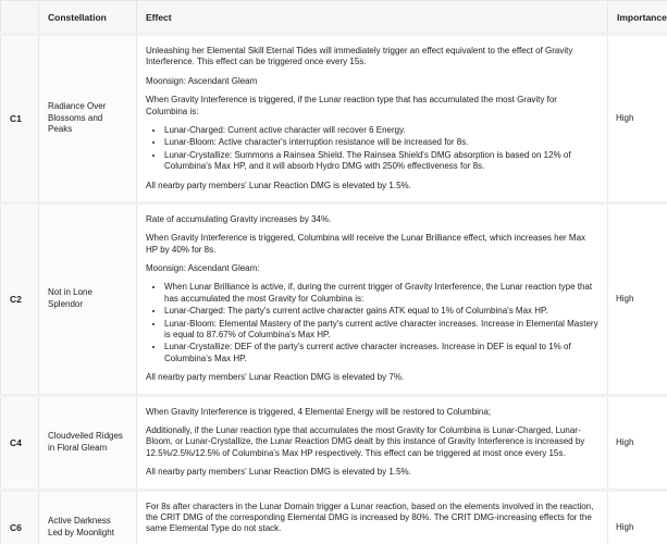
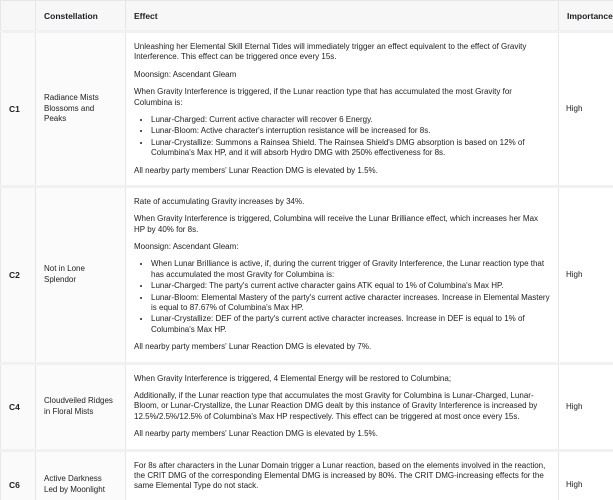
  	Constellation	Effect	Importance
- C1	Radiance Over Blossoms and Peaks	Unleashing her Elemental Skill Eternal Tides will immediately trigger an effect equivalent to the effect of Gravity Interference. This effect can be triggered once every 15s.Moonsign: Ascendant GleamWhen Gravity Interference is triggered, if the Lunar reaction type that has accumulated the most Gravity for Columbina is:Lunar-Charged: Current active character will recover 6 Energy.Lunar-Bloom: Active character's interruption resistance will be increased for 8s.Lunar-Crystallize: Summons a Rainsea Shield. The Rainsea Shield's DMG absorption is based on 12% of Columbina's Max HP, and it will absorb Hydro DMG with 250% effectiveness for 8s.All nearby party members' Lunar Reaction DMG is elevated by 1.5%.	High
+ C1	Radiance Mists Blossoms and Peaks	Unleashing her Elemental Skill Eternal Tides will immediately trigger an effect equivalent to the effect of Gravity Interference. This effect can be triggered once every 15s.Moonsign: Ascendant GleamWhen Gravity Interference is triggered, if the Lunar reaction type that has accumulated the most Gravity for Columbina is:Lunar-Charged: Current active character will recover 6 Energy.Lunar-Bloom: Active character's interruption resistance will be increased for 8s.Lunar-Crystallize: Summons a Rainsea Shield. The Rainsea Shield's DMG absorption is based on 12% of Columbina's Max HP, and it will absorb Hydro DMG with 250% effectiveness for 8s.All nearby party members' Lunar Reaction DMG is elevated by 1.5%.	High
  C2	Not in Lone Splendor	Rate of accumulating Gravity increases by 34%.When Gravity Interference is triggered, Columbina will receive the Lunar Brilliance effect, which increases her Max HP by 40% for 8s.Moonsign: Ascendant Gleam:When Lunar Brilliance is active, if, during the current trigger of Gravity Interference, the Lunar reaction type that has accumulated the most Gravity for Columbina is:Lunar-Charged: The party's current active character gains ATK equal to 1% of Columbina's Max HP.Lunar-Bloom: Elemental Mastery of the party's current active character increases. Increase in Elemental Mastery is equal to 87.67% of Columbina's Max HP.Lunar-Crystallize: DEF of the party's current active character increases. Increase in DEF is equal to 1% of Columbina's Max HP.All nearby party members' Lunar Reaction DMG is elevated by 7%.	High
- C4	Cloudveiled Ridges in Floral Gleam	When Gravity Interference is triggered, 4 Elemental Energy will be restored to Columbina;Additionally, if the Lunar reaction type that accumulates the most Gravity for Columbina is Lunar-Charged, Lunar-Bloom, or Lunar-Crystallize, the Lunar Reaction DMG dealt by this instance of Gravity Interference is increased by 12.5%/2.5%/12.5% of Columbina's Max HP respectively. This effect can be triggered at most once every 15s.All nearby party members' Lunar Reaction DMG is elevated by 1.5%.	High
+ C4	Cloudveiled Ridges in Floral Mists	When Gravity Interference is triggered, 4 Elemental Energy will be restored to Columbina;Additionally, if the Lunar reaction type that accumulates the most Gravity for Columbina is Lunar-Charged, Lunar-Bloom, or Lunar-Crystallize, the Lunar Reaction DMG dealt by this instance of Gravity Interference is increased by 12.5%/2.5%/12.5% of Columbina's Max HP respectively. This effect can be triggered at most once every 15s.All nearby party members' Lunar Reaction DMG is elevated by 1.5%.	High
  C6	Active Darkness Led by Moonlight	For 8s after characters in the Lunar Domain trigger a Lunar reaction, based on the elements involved in the reaction, the CRIT DMG of the corresponding Elemental DMG is increased by 80%. The CRIT DMG-increasing effects for the same Elemental Type do not stack.	High
